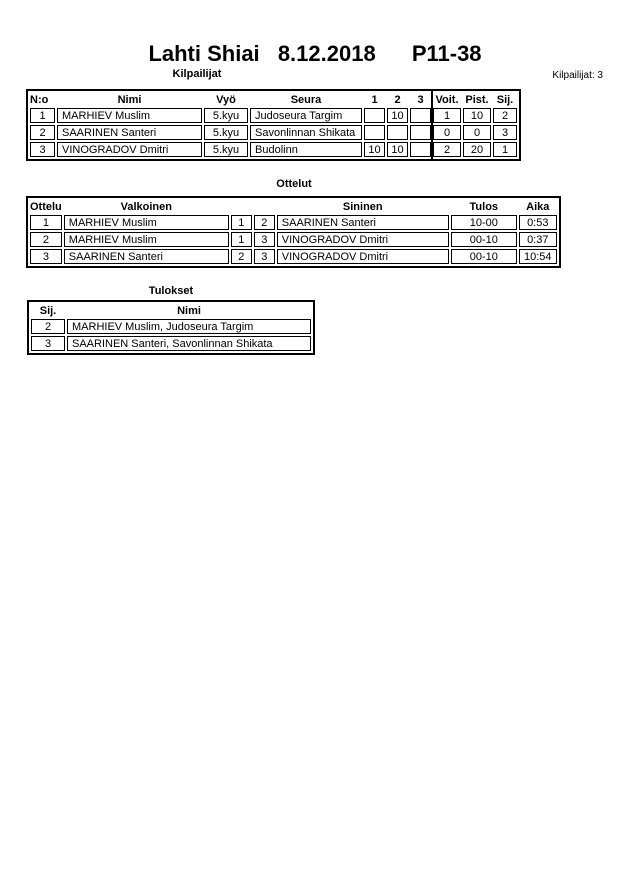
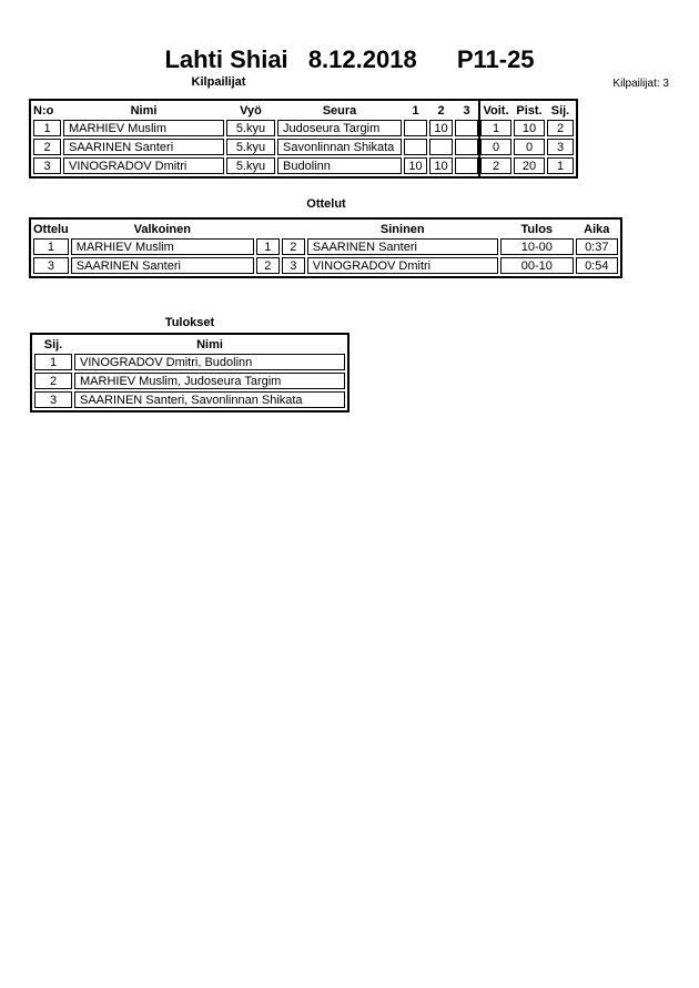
- Lahti Shiai 8.12.2018 P11-38
+ Lahti Shiai 8.12.2018 P11-25
  Kilpailijat
  Kilpailijat: 3
  N:o	Nimi	Vyö	Seura	1	2	3	Voit.	Pist.	Sij.
  1	MARHIEV Muslim	5.kyu	Judoseura Targim		10		1	10	2
  2	SAARINEN Santeri	5.kyu	Savonlinnan Shikata				0	0	3
  3	VINOGRADOV Dmitri	5.kyu	Budolinn	10	10		2	20	1
  Ottelut
  Ottelu	Valkoinen			Sininen	Tulos	Aika
- 1	MARHIEV Muslim	1	2	SAARINEN Santeri	10-00	0:53
+ 1	MARHIEV Muslim	1	2	SAARINEN Santeri	10-00	0:37
- 2	MARHIEV Muslim	1	3	VINOGRADOV Dmitri	00-10	0:37
- 3	SAARINEN Santeri	2	3	VINOGRADOV Dmitri	00-10	10:54
+ 3	SAARINEN Santeri	2	3	VINOGRADOV Dmitri	00-10	0:54
  Tulokset
  Sij.	Nimi
+ 1	VINOGRADOV Dmitri, Budolinn
  2	MARHIEV Muslim, Judoseura Targim
  3	SAARINEN Santeri, Savonlinnan Shikata
